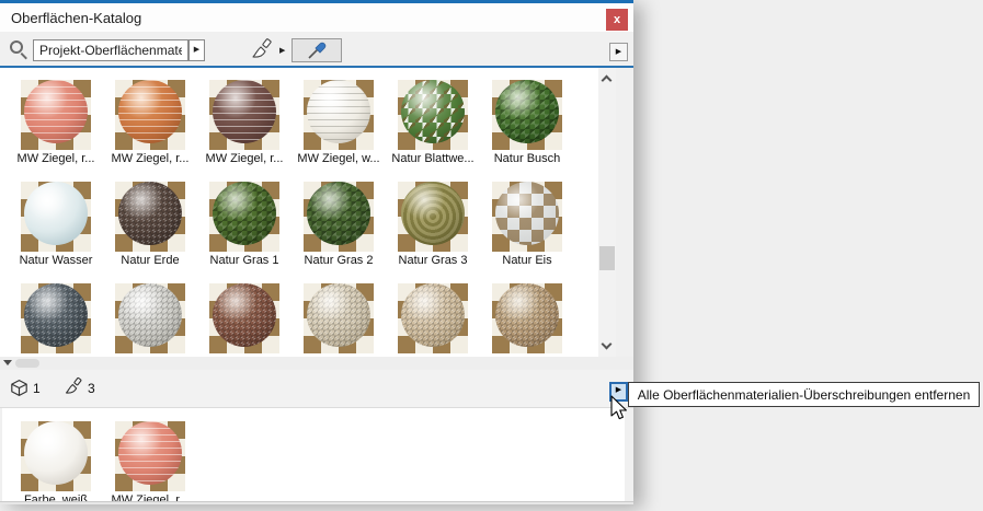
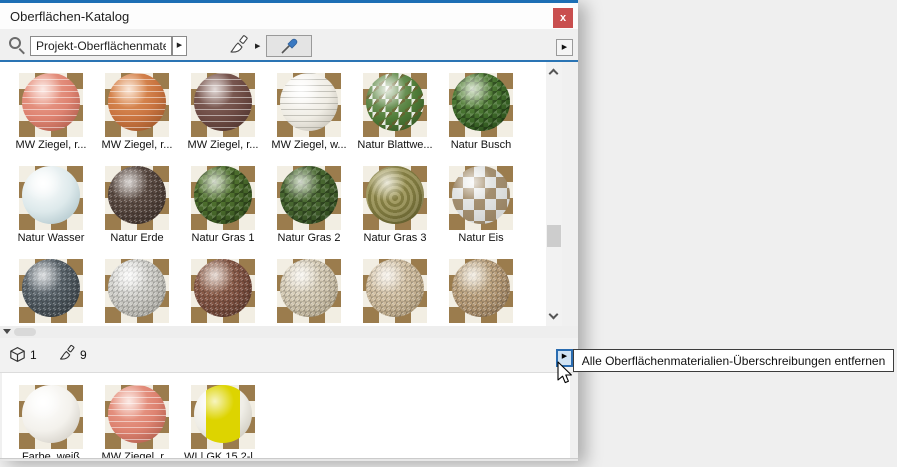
  Oberflächen-Katalog
  x
  Projekt-Oberflächenmat
  MW Ziegel, r...
  MW Ziegel, r...
  MW Ziegel, r...
  MW Ziegel, w...
  Natur Blattwe...
  Natur Busch
  Natur Wasser
  Natur Erde
  Natur Gras 1
  Natur Gras 2
  Natur Gras 3
  Natur Eis
  1
- 3
+ 9
  Farbe, weiß
  MW Ziegel, r...
+ WI | GK 15 2-l...
  Alle Oberflächenmaterialien-Überschreibungen entfernen
